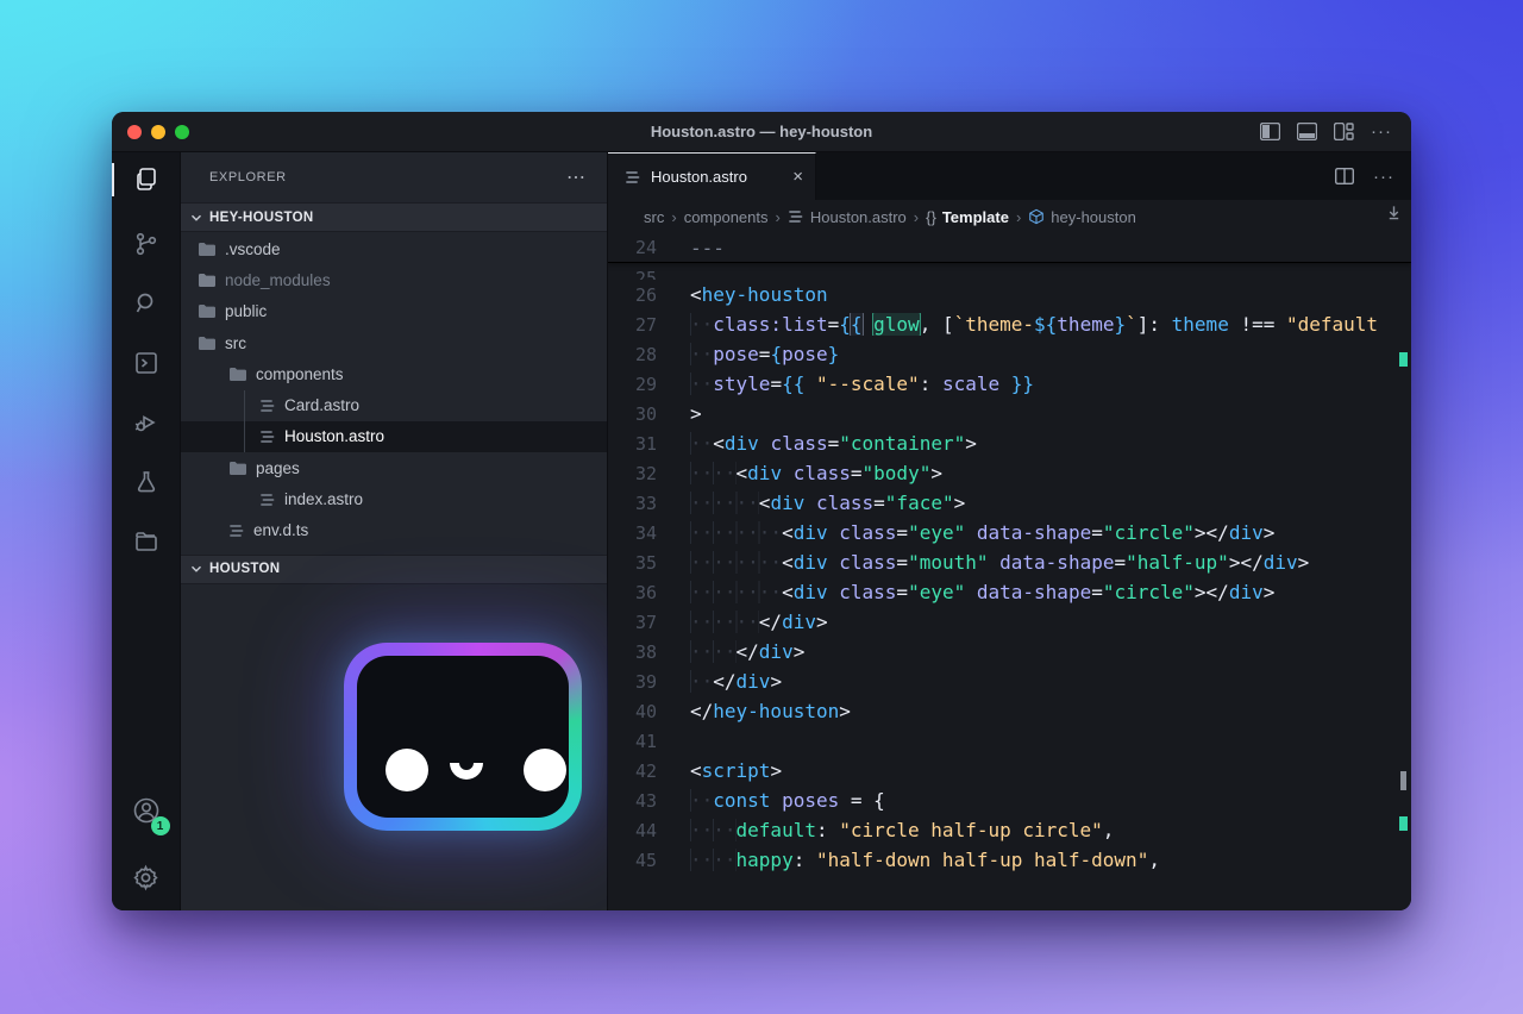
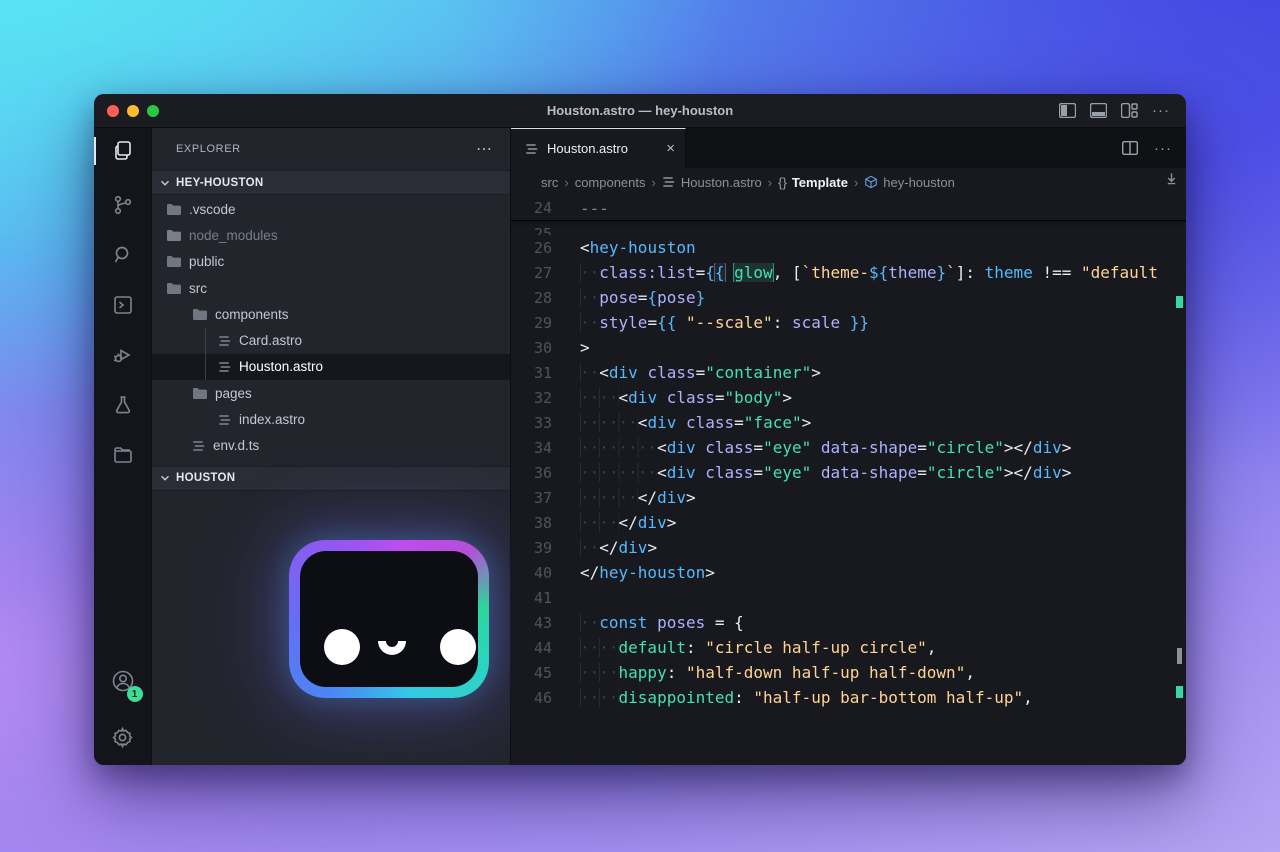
  Houston.astro — hey-houston
  ···
  1
  EXPLORER
  ⋯
  HEY-HOUSTON
  .vscode
  node_modules
  public
  src
  components
  Card.astro
  Houston.astro
  pages
  index.astro
  env.d.ts
  HOUSTON
  Houston.astro
  ×
  ···
  src
  ›
  components
  ›
  Houston.astro
  ›
  {}
  Template
  ›
  hey-houston
  24
  ---
  25
  26
  <hey-houston
  27
  ··class:list={{ glow, [`theme-${theme}`]: theme !== "default
  28
  ··pose={pose}
  29
  ··style={{ "--scale": scale }}
  30
  >
  31
  ··<div class="container">
  32
  ····<div class="body">
  33
  ······<div class="face">
  34
  ········<div class="eye" data-shape="circle"></div>
- 35
- ········<div class="mouth" data-shape="half-up"></div>
  36
  ········<div class="eye" data-shape="circle"></div>
  37
  ······</div>
  38
  ····</div>
  39
  ··</div>
  40
  </hey-houston>
  41
- 42
- <script>
  43
  ··const poses = {
  44
  ····default: "circle half-up circle",
  45
  ····happy: "half-down half-up half-down",
+ 46
+ ····disappointed: "half-up bar-bottom half-up",
